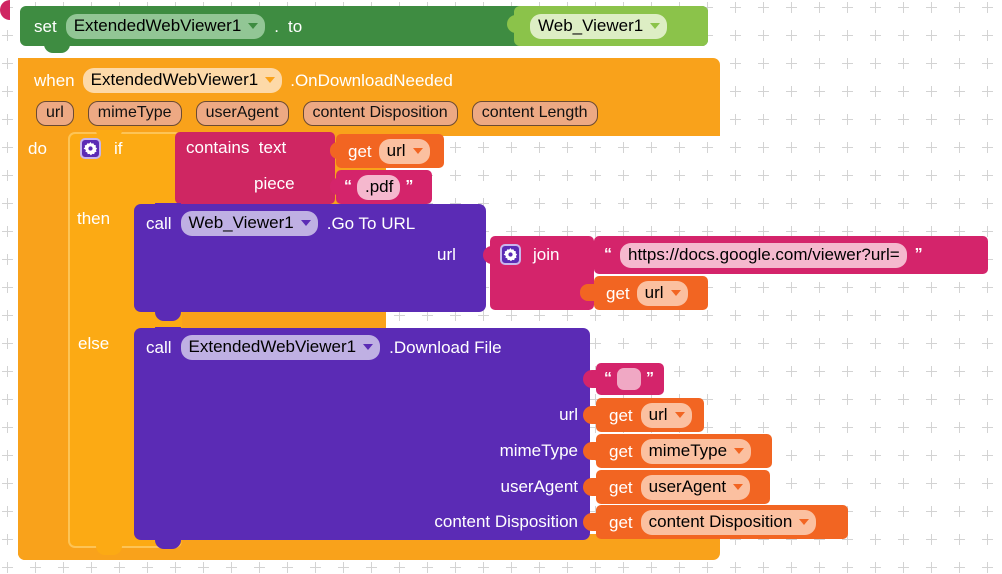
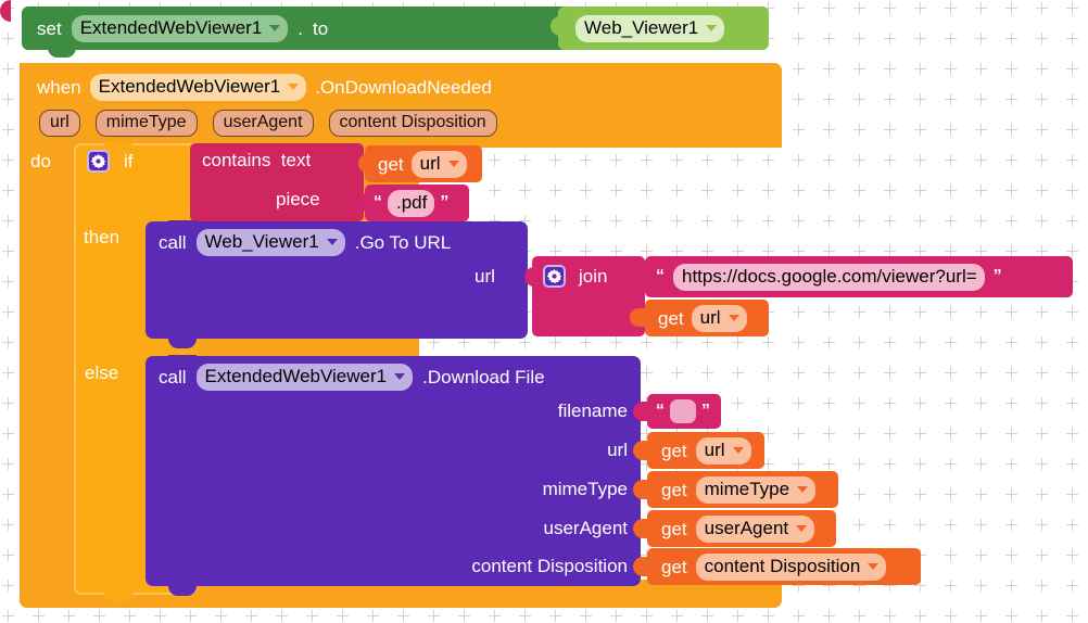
  set
  ExtendedWebViewer1
  .
  to
  Web_Viewer1
  when
  ExtendedWebViewer1
  .OnDownloadNeeded
  url
  mimeType
  userAgent
  content Disposition
- content Length
  do
  if
  then
  else
  contains text
  piece
  get
  url
  “
  .pdf
  ”
  call
  Web_Viewer1
  .Go To URL
  url
  join
  “
  https://docs.google.com/viewer?url=
  ”
  get
  url
  call
  ExtendedWebViewer1
  .Download File
+ filename
  url
  mimeType
  userAgent
  content Disposition
  “
  ”
  get
  url
  get
  mimeType
  get
  userAgent
  get
  content Disposition
